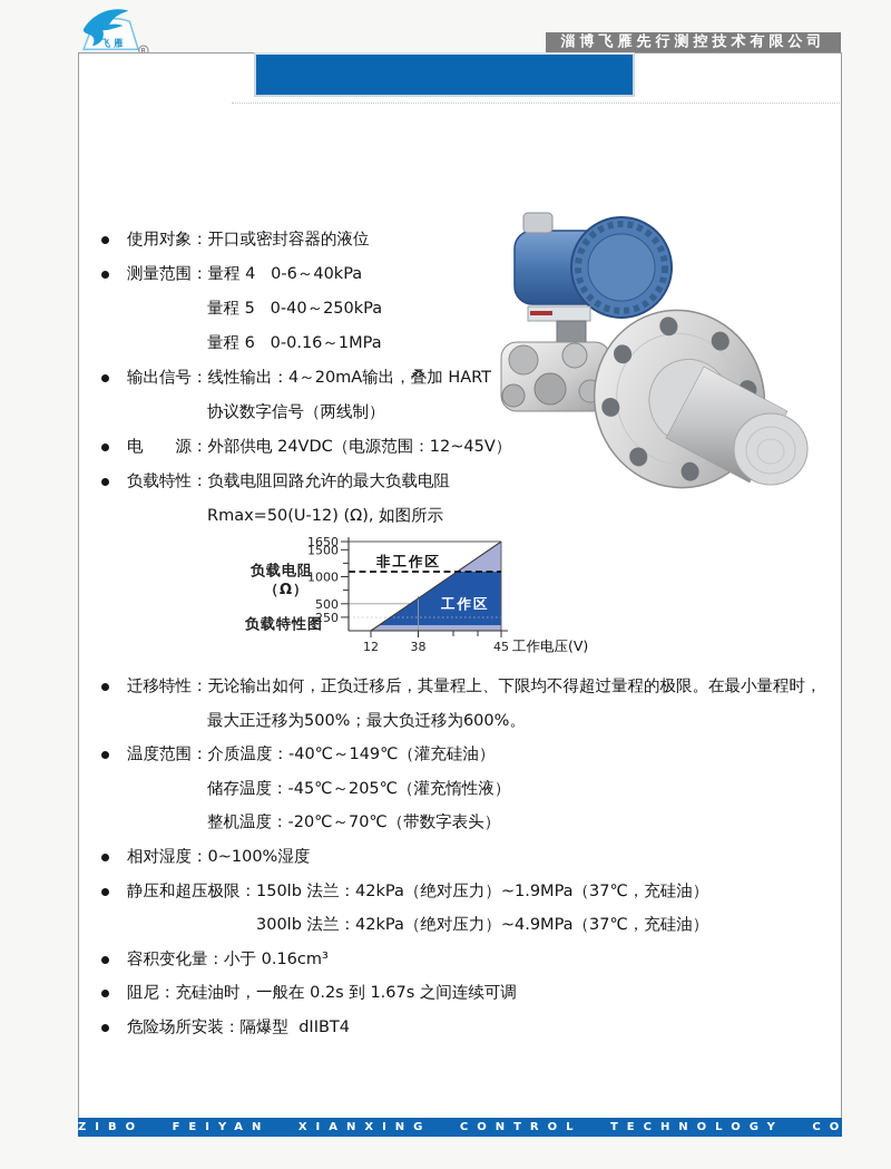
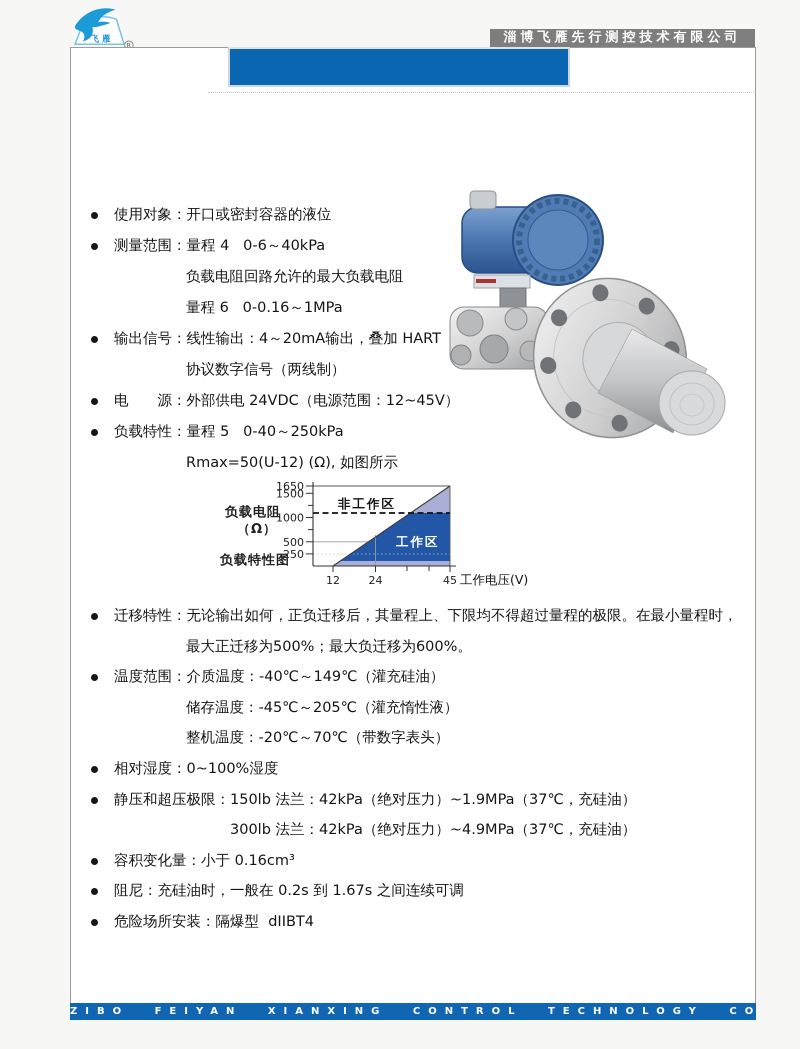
  飞雁
  淄博飞雁先行测控技术有限公司
  使用对象：开口或密封容器的液位
  测量范围：量程 4 0-6～40kPa
- 量程 5 0-40～250kPa
+ 负载电阻回路允许的最大负载电阻
  量程 6 0-0.16～1MPa
  输出信号：线性输出：4～20mA输出，叠加 HART
  协议数字信号（两线制）
  电 源：外部供电 24VDC（电源范围：12~45V）
- 负载特性：负载电阻回路允许的最大负载电阻
+ 负载特性：量程 5 0-40～250kPa
  Rmax=50(U-12) (Ω), 如图所示
  1650
  1500
  1000
  500
  250
  12
- 38
+ 24
  45
  工作电压(V)
  负载电阻
  （Ω）
  负载特性图
  非工作区
  工作区
  迁移特性：无论输出如何，正负迁移后，其量程上、下限均不得超过量程的极限。在最小量程时，
  最大正迁移为500%；最大负迁移为600%。
  温度范围：介质温度：-40℃～149℃（灌充硅油）
  储存温度：-45℃～205℃（灌充惰性液）
  整机温度：-20℃～70℃（带数字表头）
  相对湿度：0~100%湿度
  静压和超压极限：150lb 法兰：42kPa（绝对压力）~1.9MPa（37℃，充硅油）
  300lb 法兰：42kPa（绝对压力）~4.9MPa（37℃，充硅油）
  容积变化量：小于 0.16cm³
  阻尼：充硅油时，一般在 0.2s 到 1.67s 之间连续可调
  危险场所安装：隔爆型 dIIBT4
  ZIBO FEIYAN XIANXING CONTROL TECHNOLOGY CO
